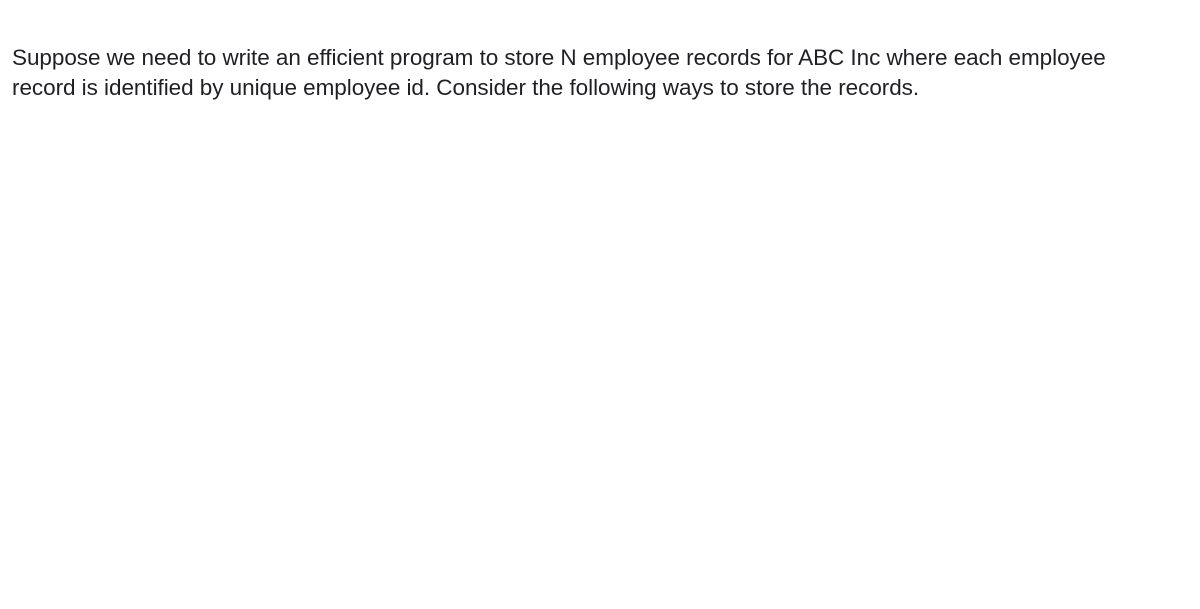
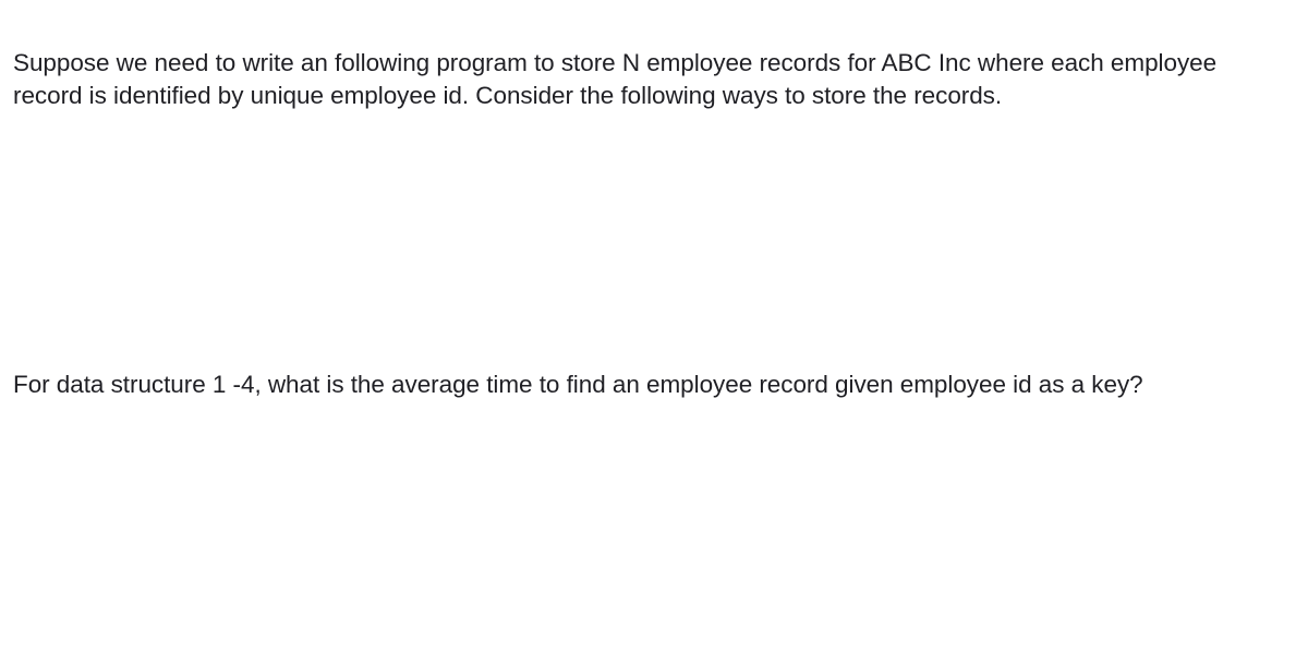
- Suppose we need to write an efficient program to store N employee records for ABC Inc where each employee record is identified by unique employee id. Consider the following ways to store the records.
+ Suppose we need to write an following program to store N employee records for ABC Inc where each employee record is identified by unique employee id. Consider the following ways to store the records.
+ For data structure 1 -4, what is the average time to find an employee record given employee id as a key?
